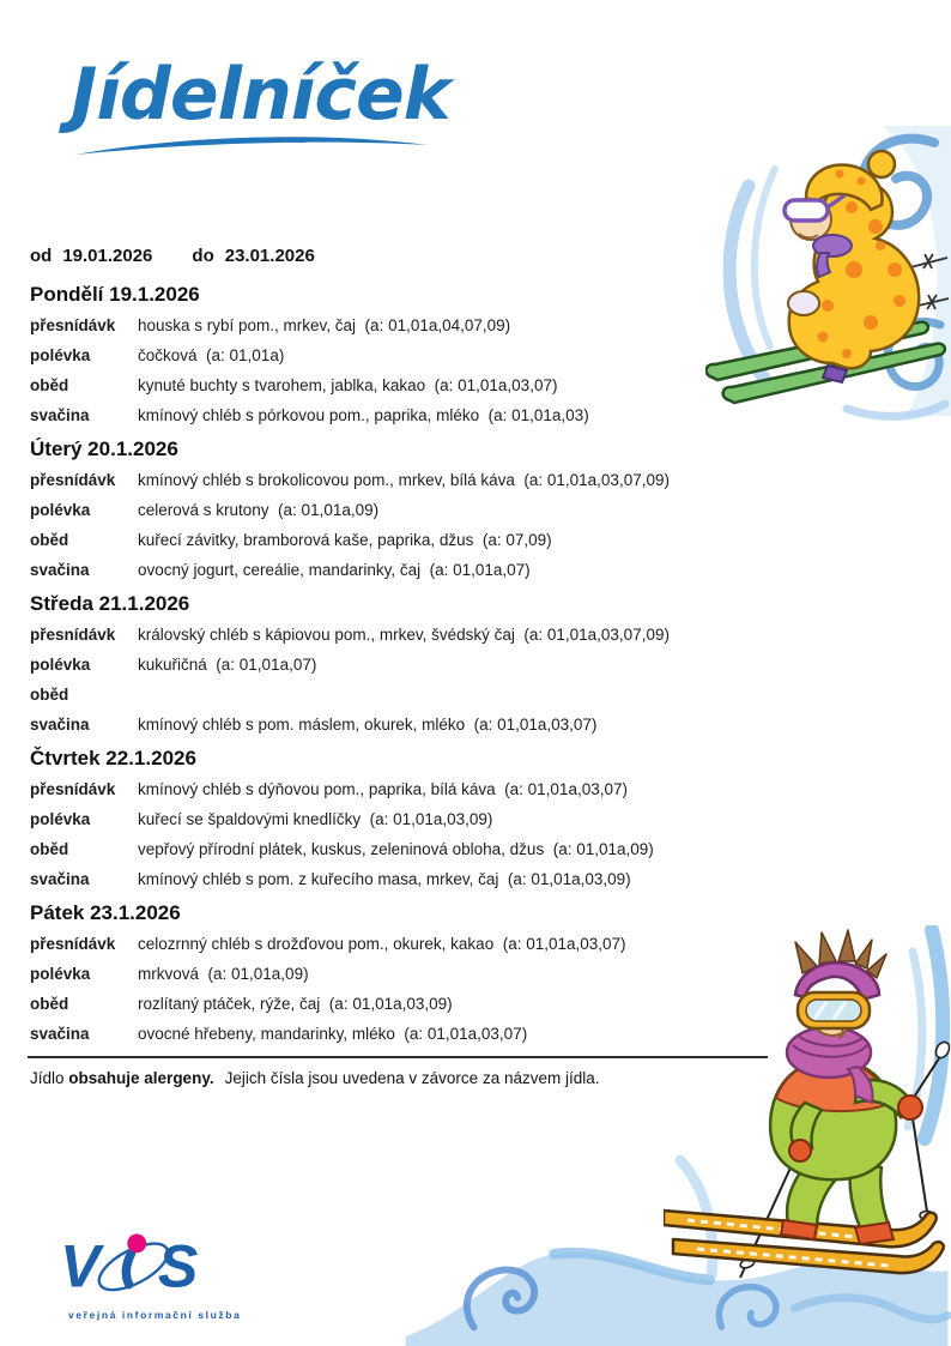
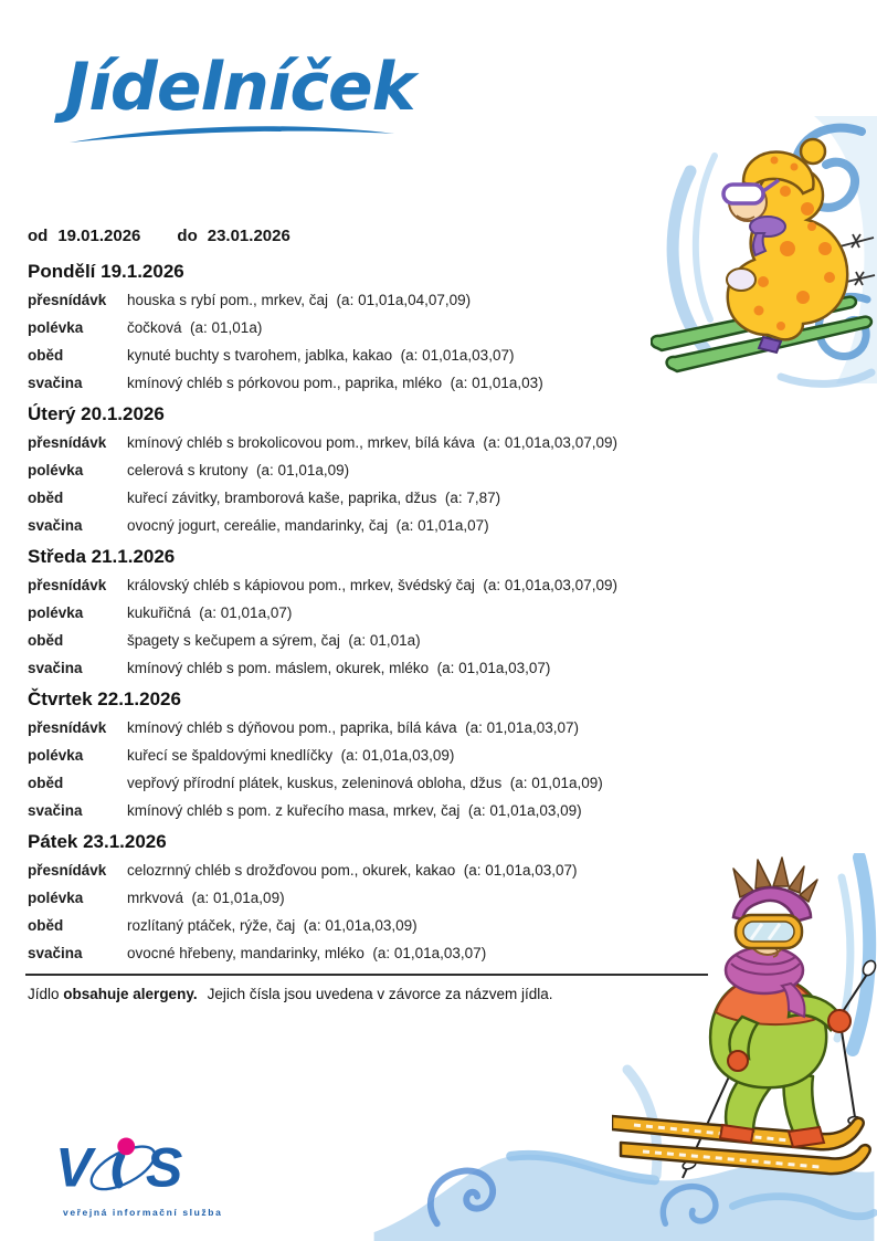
  Jídelníček
  od
  19.01.2026
  do
  23.01.2026
  Pondělí 19.1.2026
  přesnídávk
  houska s rybí pom., mrkev, čaj (a: 01,01a,04,07,09)
  polévka
  čočková (a: 01,01a)
  oběd
  kynuté buchty s tvarohem, jablka, kakao (a: 01,01a,03,07)
  svačina
  kmínový chléb s pórkovou pom., paprika, mléko (a: 01,01a,03)
  Úterý 20.1.2026
  přesnídávk
  kmínový chléb s brokolicovou pom., mrkev, bílá káva (a: 01,01a,03,07,09)
  polévka
  celerová s krutony (a: 01,01a,09)
  oběd
- kuřecí závitky, bramborová kaše, paprika, džus (a: 07,09)
+ kuřecí závitky, bramborová kaše, paprika, džus (a: 7,87)
  svačina
  ovocný jogurt, cereálie, mandarinky, čaj (a: 01,01a,07)
  Středa 21.1.2026
  přesnídávk
  královský chléb s kápiovou pom., mrkev, švédský čaj (a: 01,01a,03,07,09)
  polévka
  kukuřičná (a: 01,01a,07)
  oběd
+ špagety s kečupem a sýrem, čaj (a: 01,01a)
  svačina
  kmínový chléb s pom. máslem, okurek, mléko (a: 01,01a,03,07)
  Čtvrtek 22.1.2026
  přesnídávk
  kmínový chléb s dýňovou pom., paprika, bílá káva (a: 01,01a,03,07)
  polévka
  kuřecí se špaldovými knedlíčky (a: 01,01a,03,09)
  oběd
  vepřový přírodní plátek, kuskus, zeleninová obloha, džus (a: 01,01a,09)
  svačina
  kmínový chléb s pom. z kuřecího masa, mrkev, čaj (a: 01,01a,03,09)
  Pátek 23.1.2026
  přesnídávk
  celozrnný chléb s drožďovou pom., okurek, kakao (a: 01,01a,03,07)
  polévka
  mrkvová (a: 01,01a,09)
  oběd
  rozlítaný ptáček, rýže, čaj (a: 01,01a,03,09)
  svačina
  ovocné hřebeny, mandarinky, mléko (a: 01,01a,03,07)
  Jídlo obsahuje alergeny. Jejich čísla jsou uvedena v závorce za názvem jídla.
  V
  S
  veřejná informační služba
